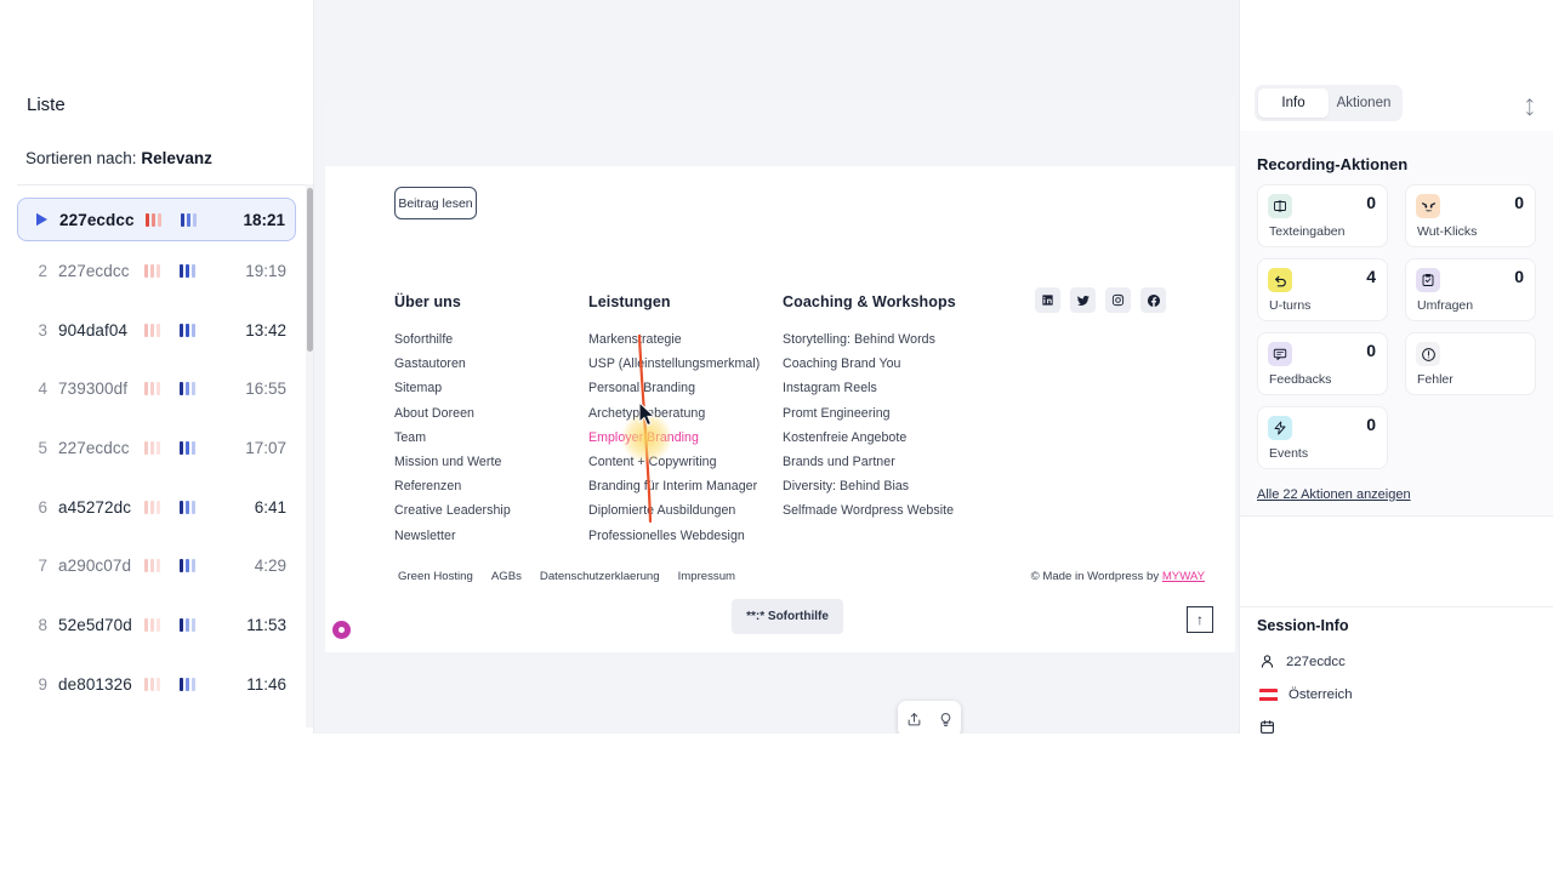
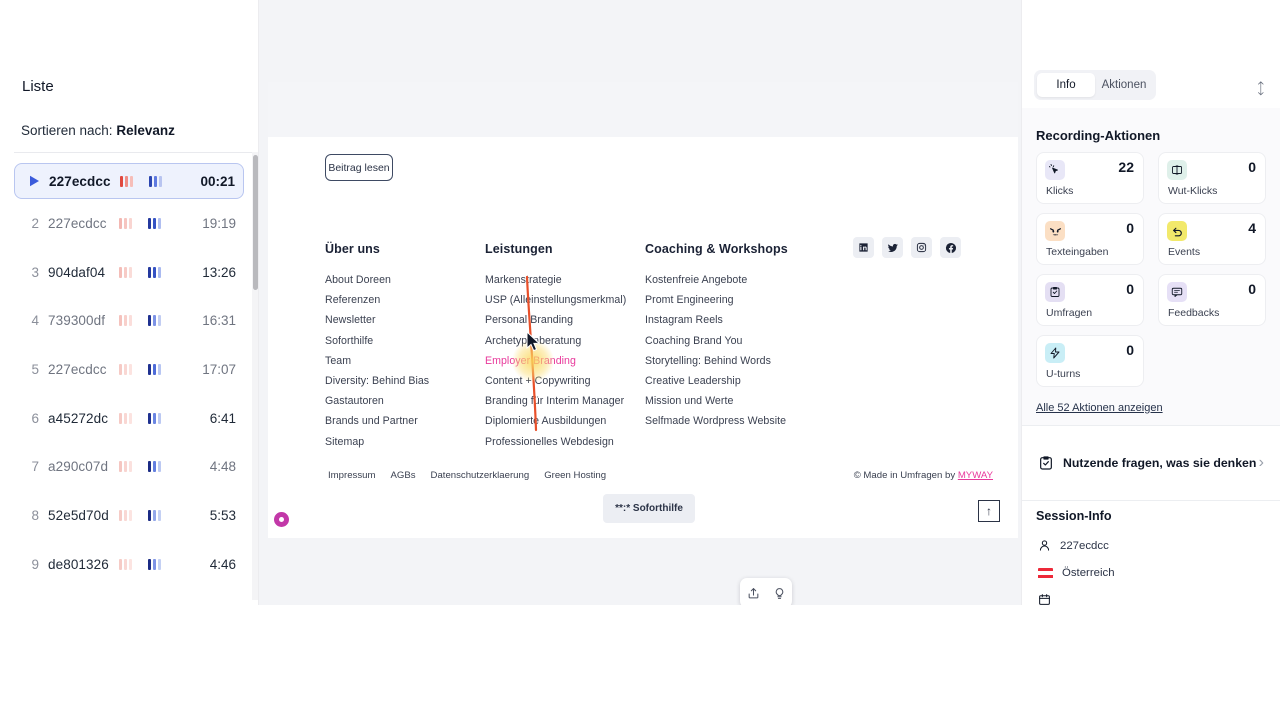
  Beitrag lesen
  Über uns
- Soforthilfe
+ About Doreen
- Gastautoren
+ Referenzen
- Sitemap
+ Newsletter
- About Doreen
+ Soforthilfe
  Team
- Mission und Werte
+ Diversity: Behind Bias
- Referenzen
+ Gastautoren
- Creative Leadership
+ Brands und Partner
- Newsletter
+ Sitemap
  Leistungen
  Markensrategie
  USP (Allinstellungsmerkmal)
  Personal Branding
  Archetyberatung
  Contentopywriting
  Branding für Interim Manager
  Diplomiert Ausbildungen
  Professionelles Webdesign
  Coaching & Workshops
- Storytelling: Behind Words
+ Kostenfreie Angebote
- Coaching Brand You
+ Promt Engineering
  Instagram Reels
- Promt Engineering
+ Coaching Brand You
- Kostenfreie Angebote
+ Storytelling: Behind Words
- Brands und Partner
+ Creative Leadership
- Diversity: Behind Bias
+ Mission und Werte
  Selfmade Wordpress Website
- Green Hosting
+ Impressum
  AGBs
  Datenschutzerklaerung
- Impressum
+ Green Hosting
- © Made in Wordpress by MYWAY
+ © Made in Umfragen by MYWAY
  **:* Soforthilfe
  ↑
  Liste
  Sortieren nach: Relevanz
  227ecdcc
- 18:21
+ 00:21
  2
  227ecdcc
  19:19
  3
  904daf04
- 13:42
+ 13:26
  4
  739300df
- 16:55
+ 16:31
  5
  227ecdcc
  17:07
  6
  a45272dc
  6:41
  7
  a290c07d
- 4:29
+ 4:48
  8
  52e5d70d
- 11:53
+ 5:53
  9
  de801326
- 11:46
+ 4:46
  Info
  Aktionen
  Recording-Aktionen
+ 22
+ Klicks
  0
- Texteingaben
+ Wut-Klicks
  0
- Wut-Klicks
+ Texteingaben
  4
- U-turns
+ Events
  0
  Umfragen
  0
  Feedbacks
- Fehler
  0
- Events
+ U-turns
- Alle 22 Aktionen anzeigen
+ Alle 52 Aktionen anzeigen
+ Nutzende fragen, was sie denken
+ ›
  Session-Info
  227ecdcc
  Österreich
